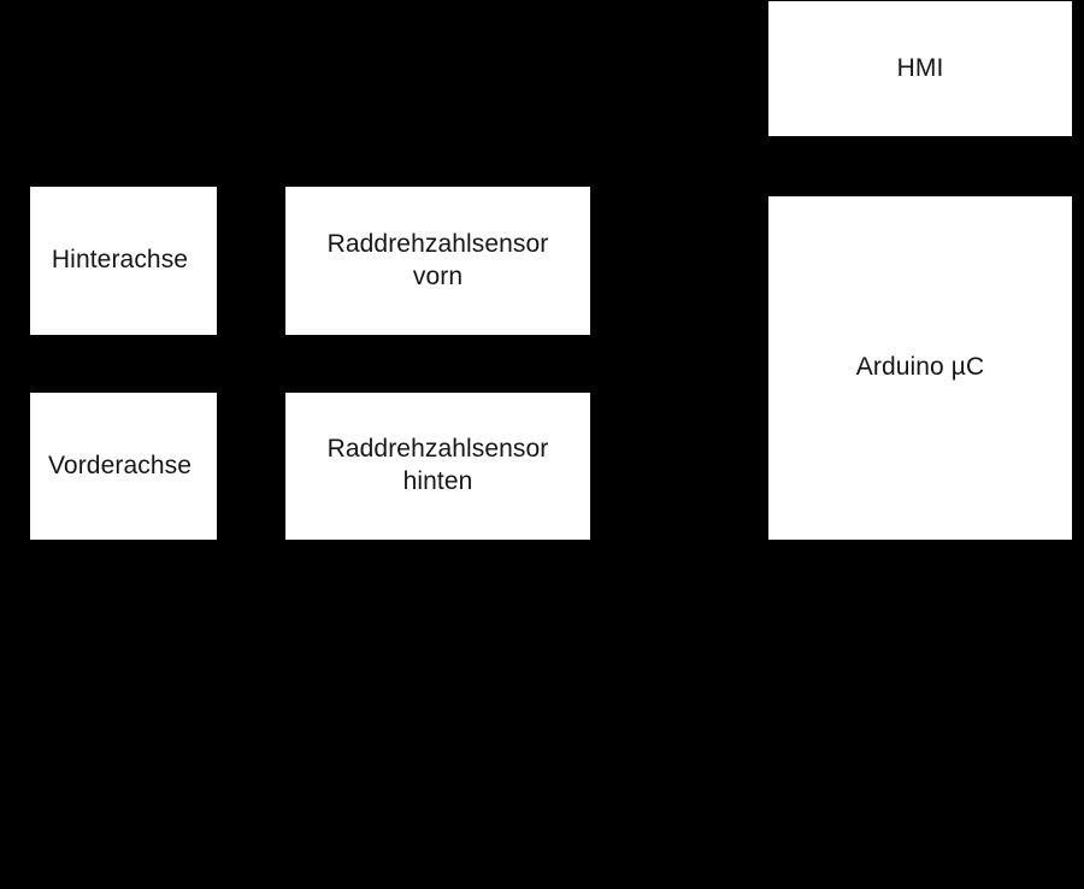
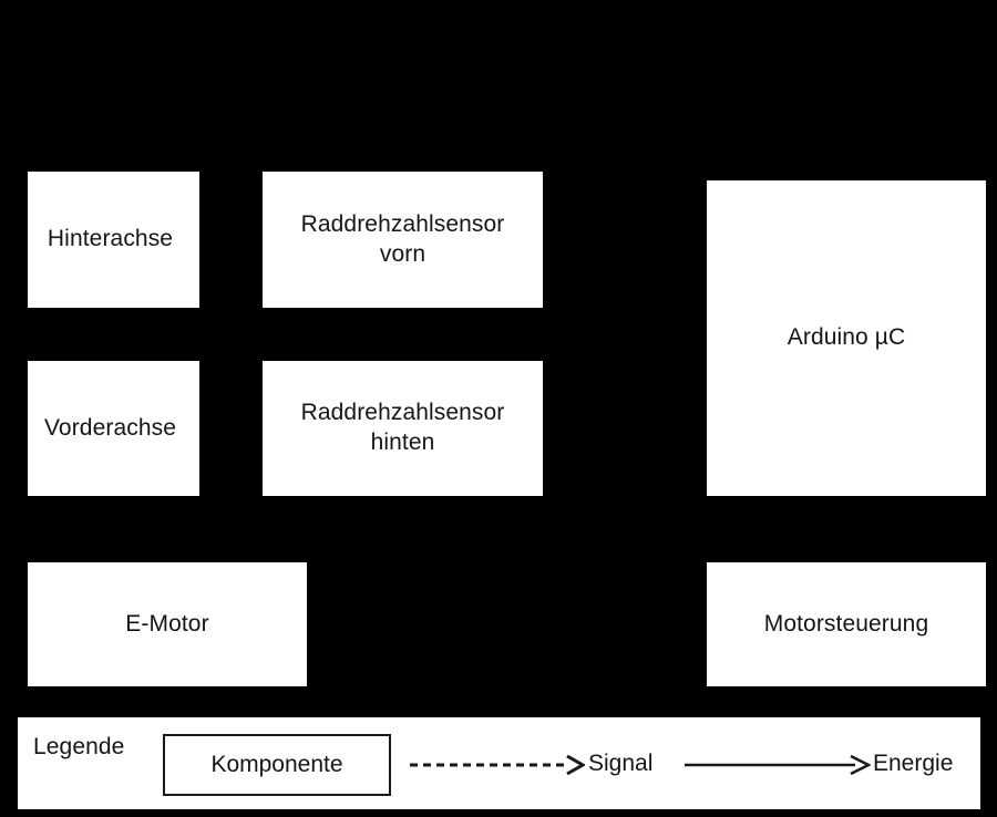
- HMI
  Hinterachse
  Raddrehzahlsensor
  vorn
  Vorderachse
  Raddrehzahlsensor
  hinten
  Arduino µC
+ E-Motor
+ Motorsteuerung
+ Legende
+ Komponente
+ Signal
+ Energie
